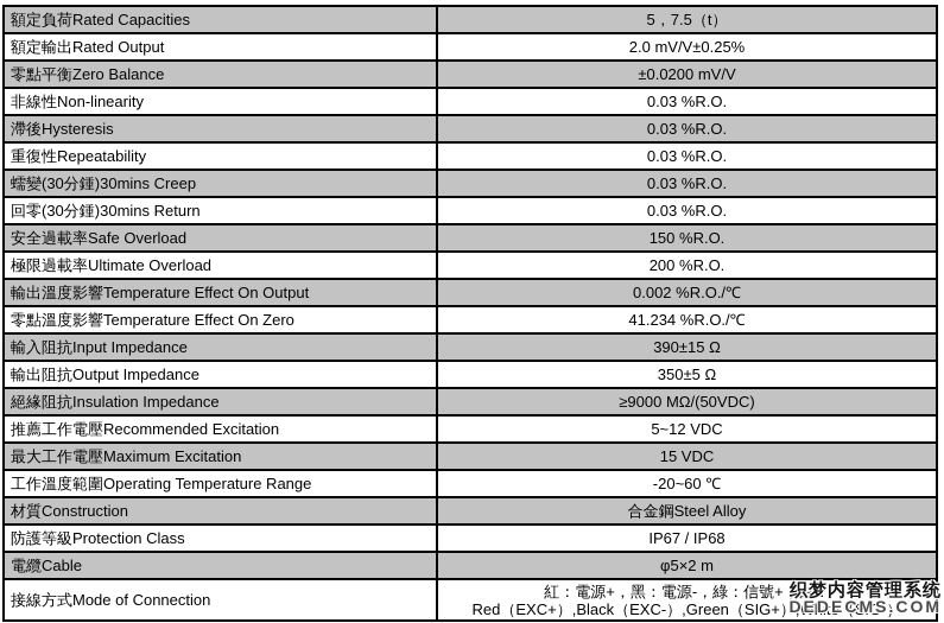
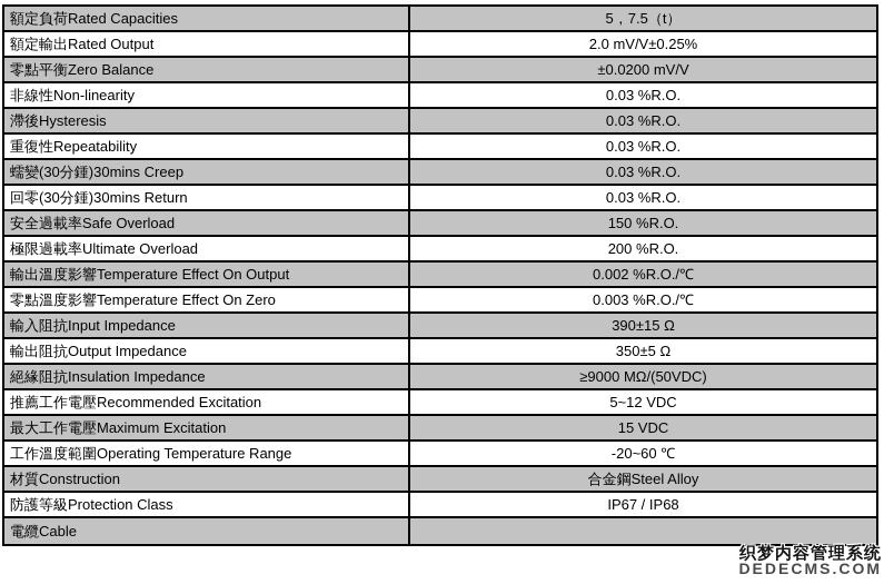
  額定負荷Rated Capacities
  5，7.5（t）
  額定輸出Rated Output
  2.0 mV/V±0.25%
  零點平衡Zero Balance
  ±0.0200 mV/V
  非線性Non-linearity
  0.03 %R.O.
  滯後Hysteresis
  0.03 %R.O.
  重復性Repeatability
  0.03 %R.O.
  蠕變(30分鍾)30mins Creep
  0.03 %R.O.
  回零(30分鍾)30mins Return
  0.03 %R.O.
  安全過載率Safe Overload
  150 %R.O.
  極限過載率Ultimate Overload
  200 %R.O.
  輸出溫度影響Temperature Effect On Output
  0.002 %R.O./℃
  零點溫度影響Temperature Effect On Zero
- 41.234 %R.O./℃
+ 0.003 %R.O./℃
  輸入阻抗Input Impedance
  390±15 Ω
  輸出阻抗Output Impedance
  350±5 Ω
  絕緣阻抗Insulation Impedance
  ≥9000 MΩ/(50VDC)
  推薦工作電壓Recommended Excitation
  5~12 VDC
  最大工作電壓Maximum Excitation
  15 VDC
  工作溫度範圍Operating Temperature Range
  -20~60 ℃
  材質Construction
  合金鋼Steel Alloy
  防護等級Protection Class
  IP67 / IP68
  電纜Cable
- φ5×2 m
- 接線方式Mode of Connection
- 紅：電源+，黑：電源-，綠：信號+，白：
- Red（EXC+）,Black（EXC-）,Green（SIG+）,White（SIG-）
  织梦内容管理系统
  DEDECMS.COM
